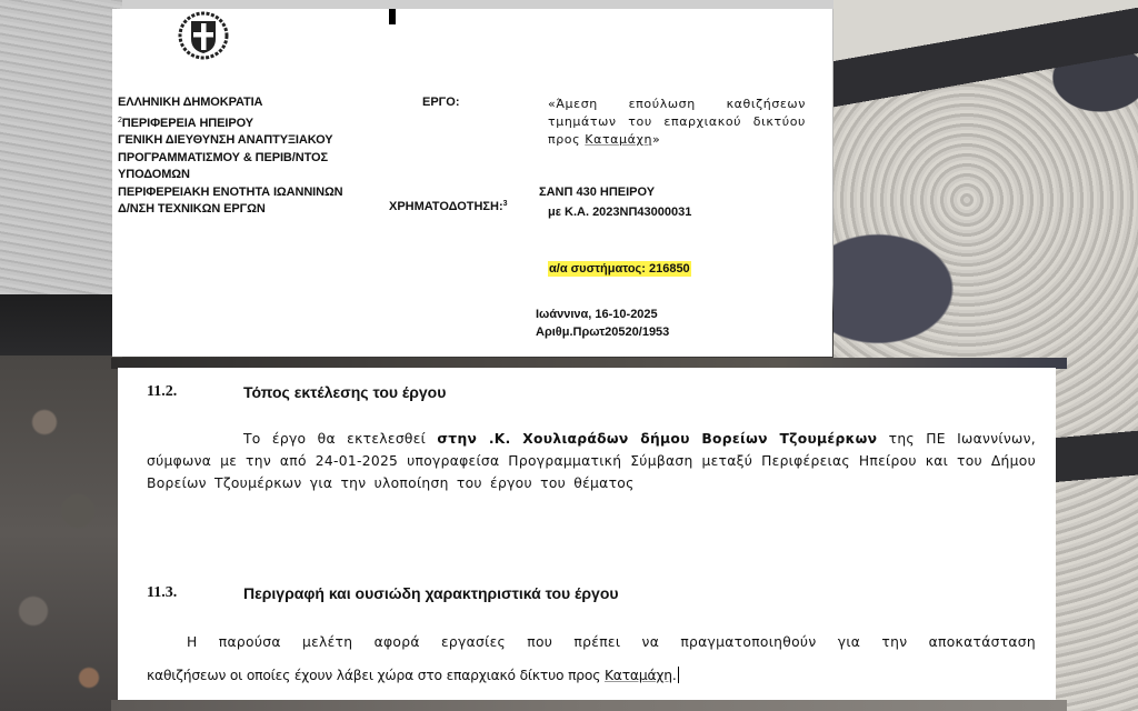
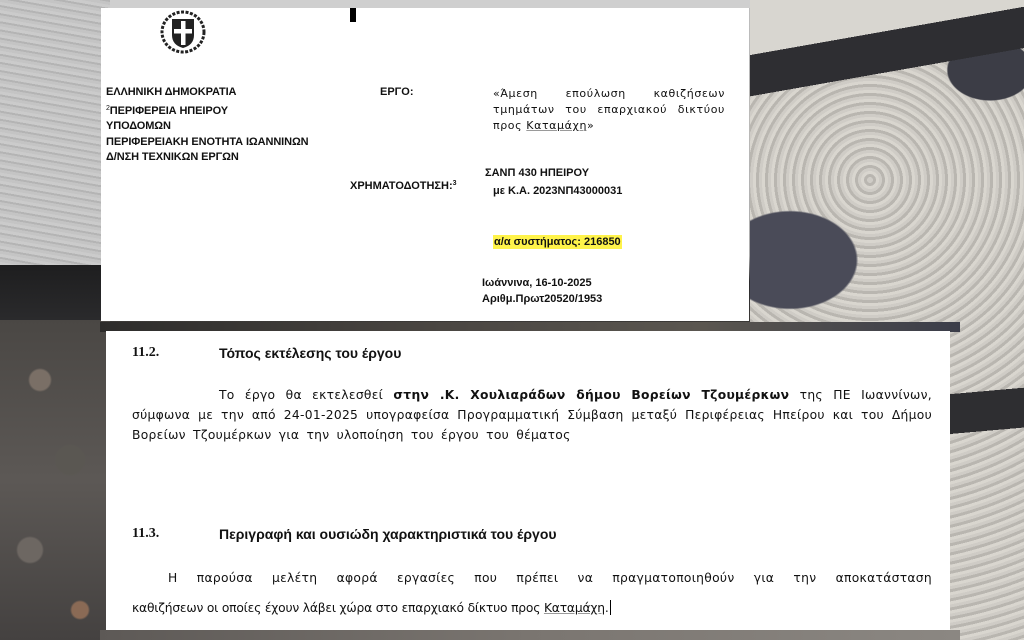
  ΕΛΛΗΝΙΚΗ ΔΗΜΟΚΡΑΤΙΑ
  ΠΕΡΙΦΕΡΕΙΑ ΗΠΕΙΡΟΥ
- ΓΕΝΙΚΗ ΔΙΕΥΘΥΝΣΗ ΑΝΑΠΤΥΞΙΑΚΟΥ
- ΠΡΟΓΡΑΜΜΑΤΙΣΜΟΥ & ΠΕΡΙΒ/ΝΤΟΣ
  ΥΠΟΔΟΜΩΝ
  ΠΕΡΙΦΕΡΕΙΑΚΗ ΕΝΟΤΗΤΑ ΙΩΑΝΝΙΝΩΝ
  Δ/ΝΣΗ ΤΕΧΝΙΚΩΝ ΕΡΓΩΝ
  ΕΡΓΟ:
  «Άμεση επούλωση καθιζήσεων τμημάτων του επαρχιακού δικτύου προς Καταμάχη»
  ΧΡΗΜΑΤΟΔΟΤΗΣΗ:
  ΣΑΝΠ 430 ΗΠΕΙΡΟΥ
  με Κ.Α. 2023ΝΠ43000031
  α/α συστήματος: 216850
  Ιωάννινα, 16-10-2025
  Αριθμ.Πρωτ20520/1953
  11.2.
  Τόπος εκτέλεσης του έργου
  Το έργο θα εκτελεσθεί στην .Κ. Χουλιαράδων δήμου Βορείων Τζουμέρκων της ΠΕ Ιωαννίνων, σύμφωνα με την από 24-01-2025 υπογραφείσα Προγραμματική Σύμβαση μεταξύ Περιφέρειας Ηπείρου και του Δήμου Βορείων Τζουμέρκων για την υλοποίηση του έργου του θέματος
  11.3.
  Περιγραφή και ουσιώδη χαρακτηριστικά του έργου
  Η παρούσα μελέτη αφορά εργασίες που πρέπει να πραγματοποιηθούν για την αποκατάσταση
  καθιζήσεων οι οποίες έχουν λάβει χώρα στο επαρχιακό δίκτυο προς Καταμάχη.
